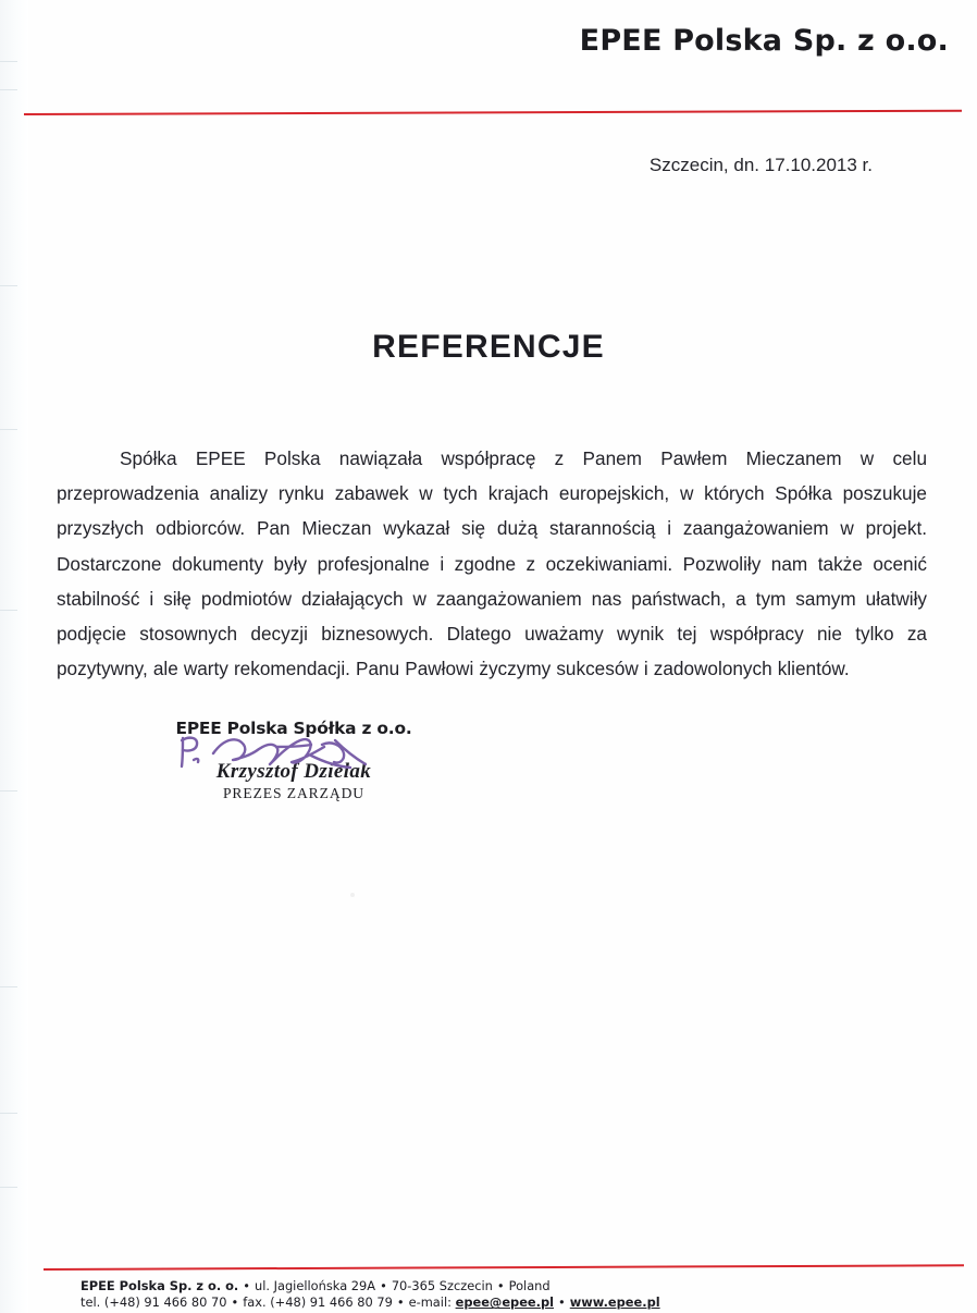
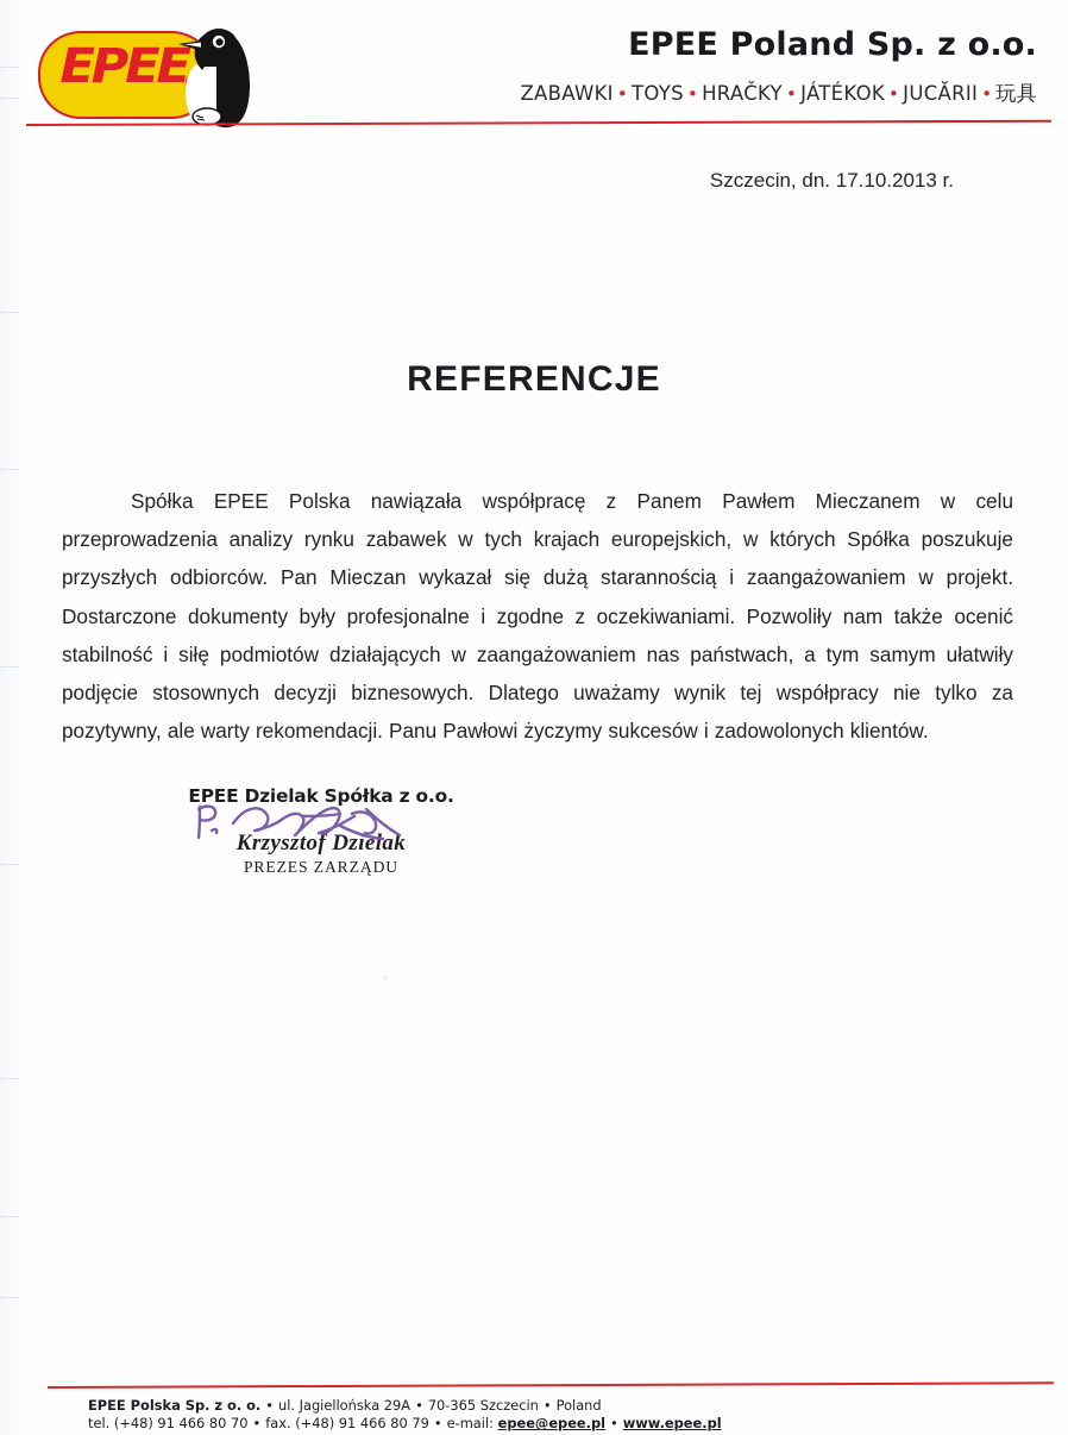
+ EPEE
- EPEE Polska Sp. z o.o.
+ EPEE Poland Sp. z o.o.
+ ZABAWKI • TOYS • HRAČKY • JÁTÉKOK • JUCĂRII • 玩具
  Szczecin, dn. 17.10.2013 r.
  REFERENCJE
  Spółka EPEE Polska nawiązała współpracę z Panem Pawłem Mieczanem w celu przeprowadzenia analizy rynku zabawek w tych krajach europejskich, w których Spółka poszukuje przyszłych odbiorców. Pan Mieczan wykazał się dużą starannością i zaangażowaniem w projekt. Dostarczone dokumenty były profesjonalne i zgodne z oczekiwaniami. Pozwoliły nam także ocenić stabilność i siłę podmiotów działających w zaangażowaniem nas państwach, a tym samym ułatwiły podjęcie stosownych decyzji biznesowych. Dlatego uważamy wynik tej współpracy nie tylko za pozytywny, ale warty rekomendacji. Panu Pawłowi życzymy sukcesów i zadowolonych klientów.
- EPEE Polska Spółka z o.o.
+ EPEE Dzielak Spółka z o.o.
  Krzysztof Dzielak
  PREZES ZARZĄDU
  EPEE Polska Sp. z o. o. • ul. Jagiellońska 29A • 70-365 Szczecin • Poland
  tel. (+48) 91 466 80 70 • fax. (+48) 91 466 80 79 • e-mail: epee@epee.pl • www.epee.pl
